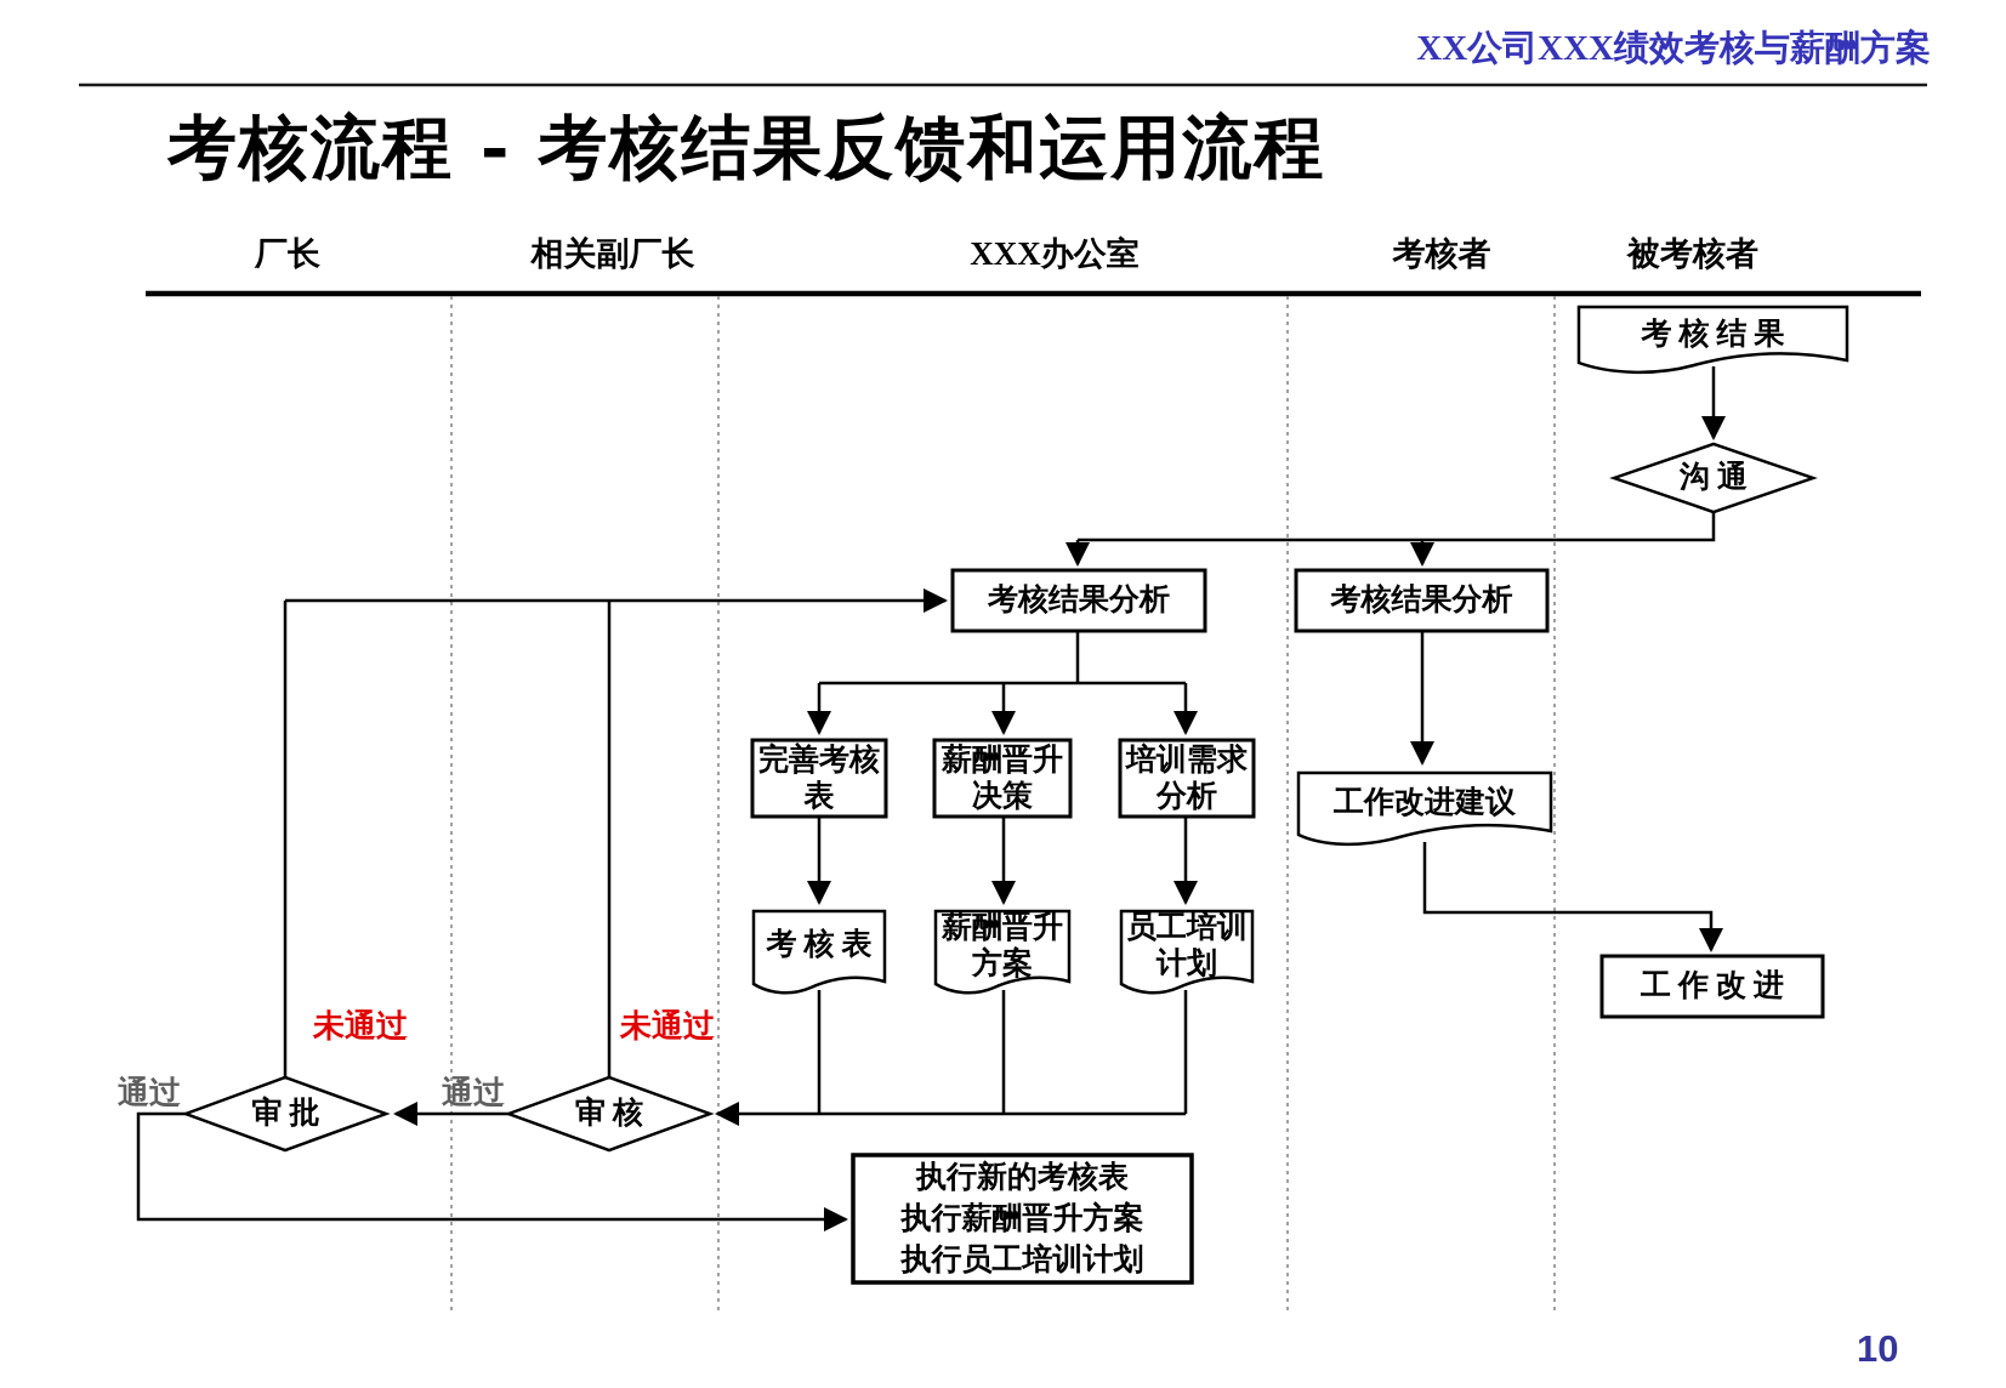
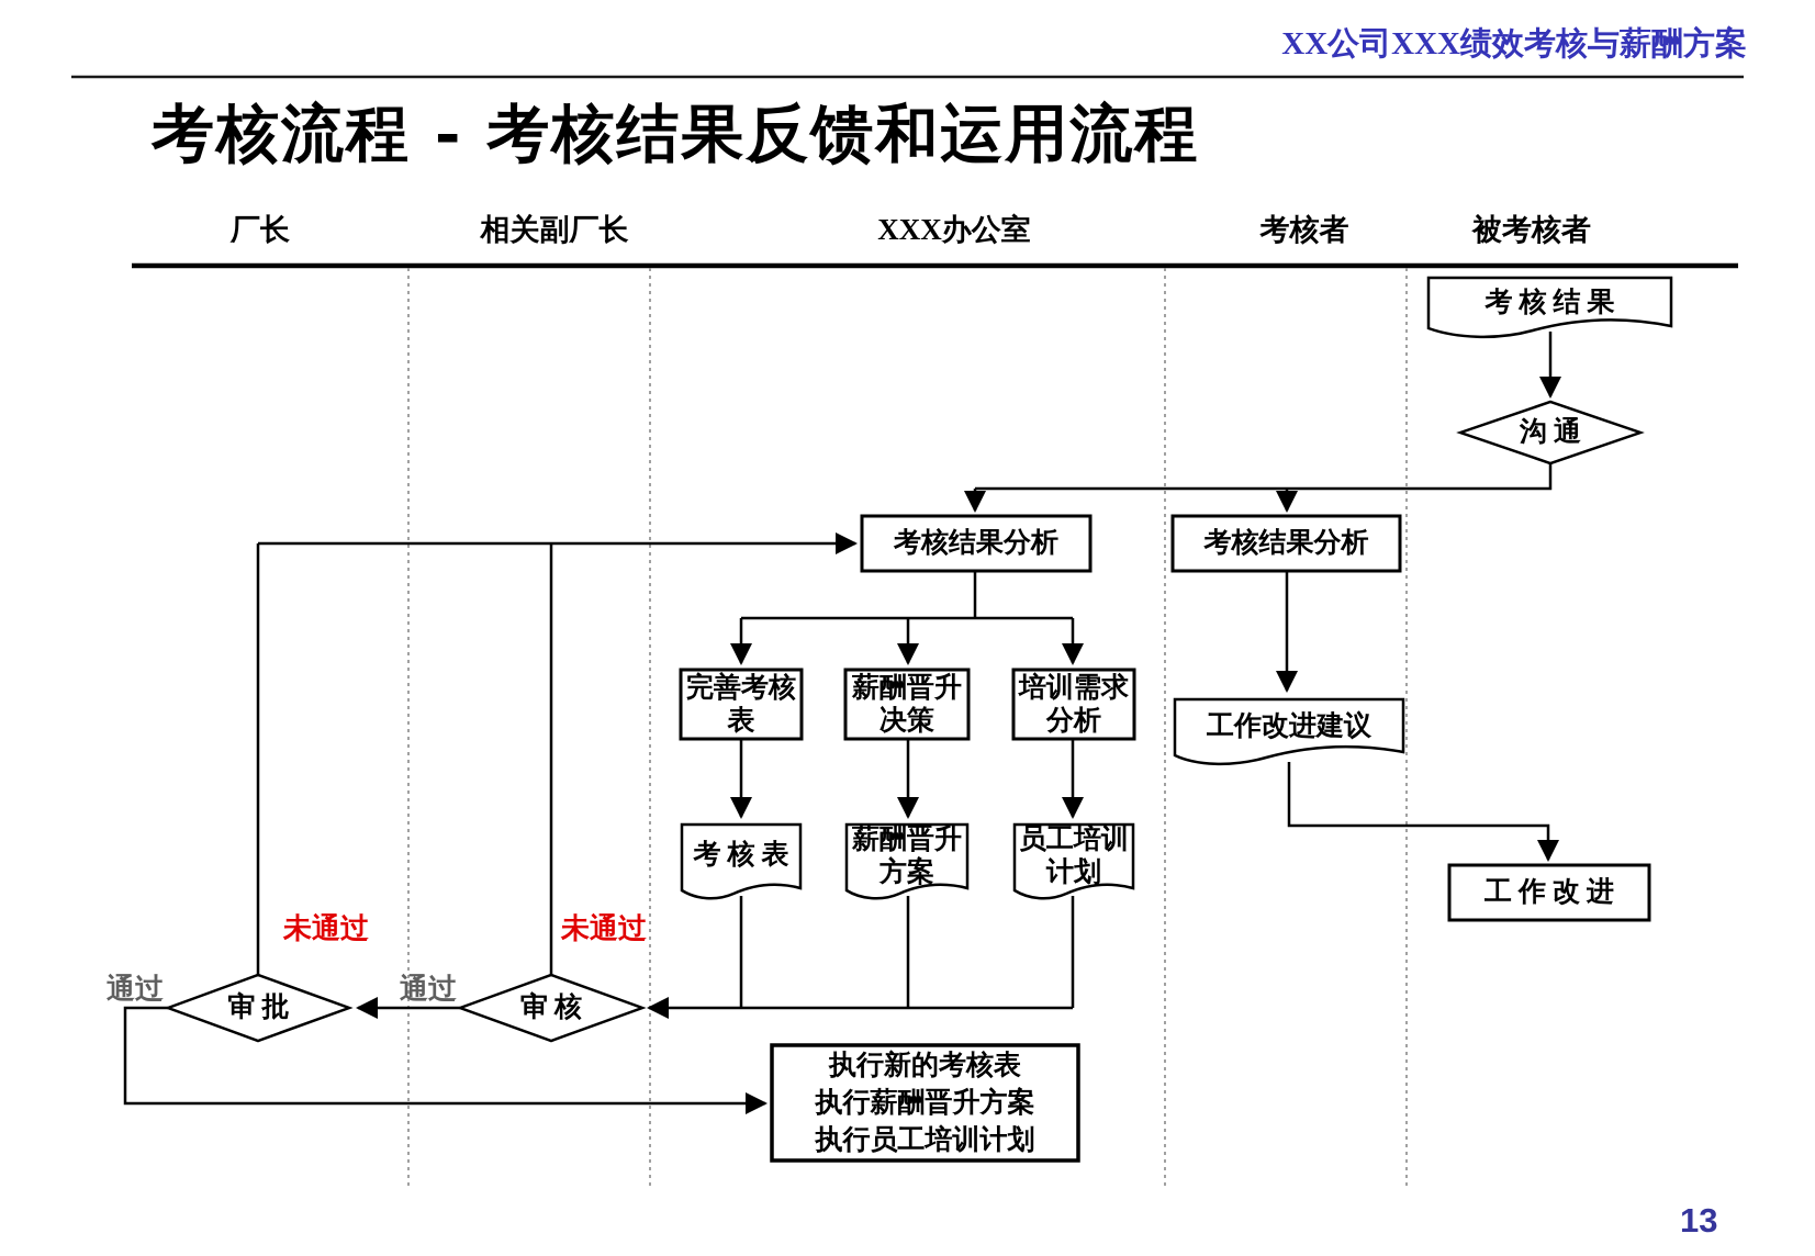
  XX公司XXX绩效考核与薪酬方案
  考核流程 - 考核结果反馈和运用流程
  厂长
  相关副厂长
  XXX办公室
  考核者
  被考核者
  考核结果
  沟通
  考核结果分析
  考核结果分析
  完善考核表
  薪酬晋升决策
  培训需求分析
  考核表
  薪酬晋升方案
  员工培训计划
  工作改进建议
  工作改进
  审批
  审核
  执行新的考核表
  执行薪酬晋升方案
  执行员工培训计划
  未通过
  未通过
  通过
  通过
- 10
+ 13
